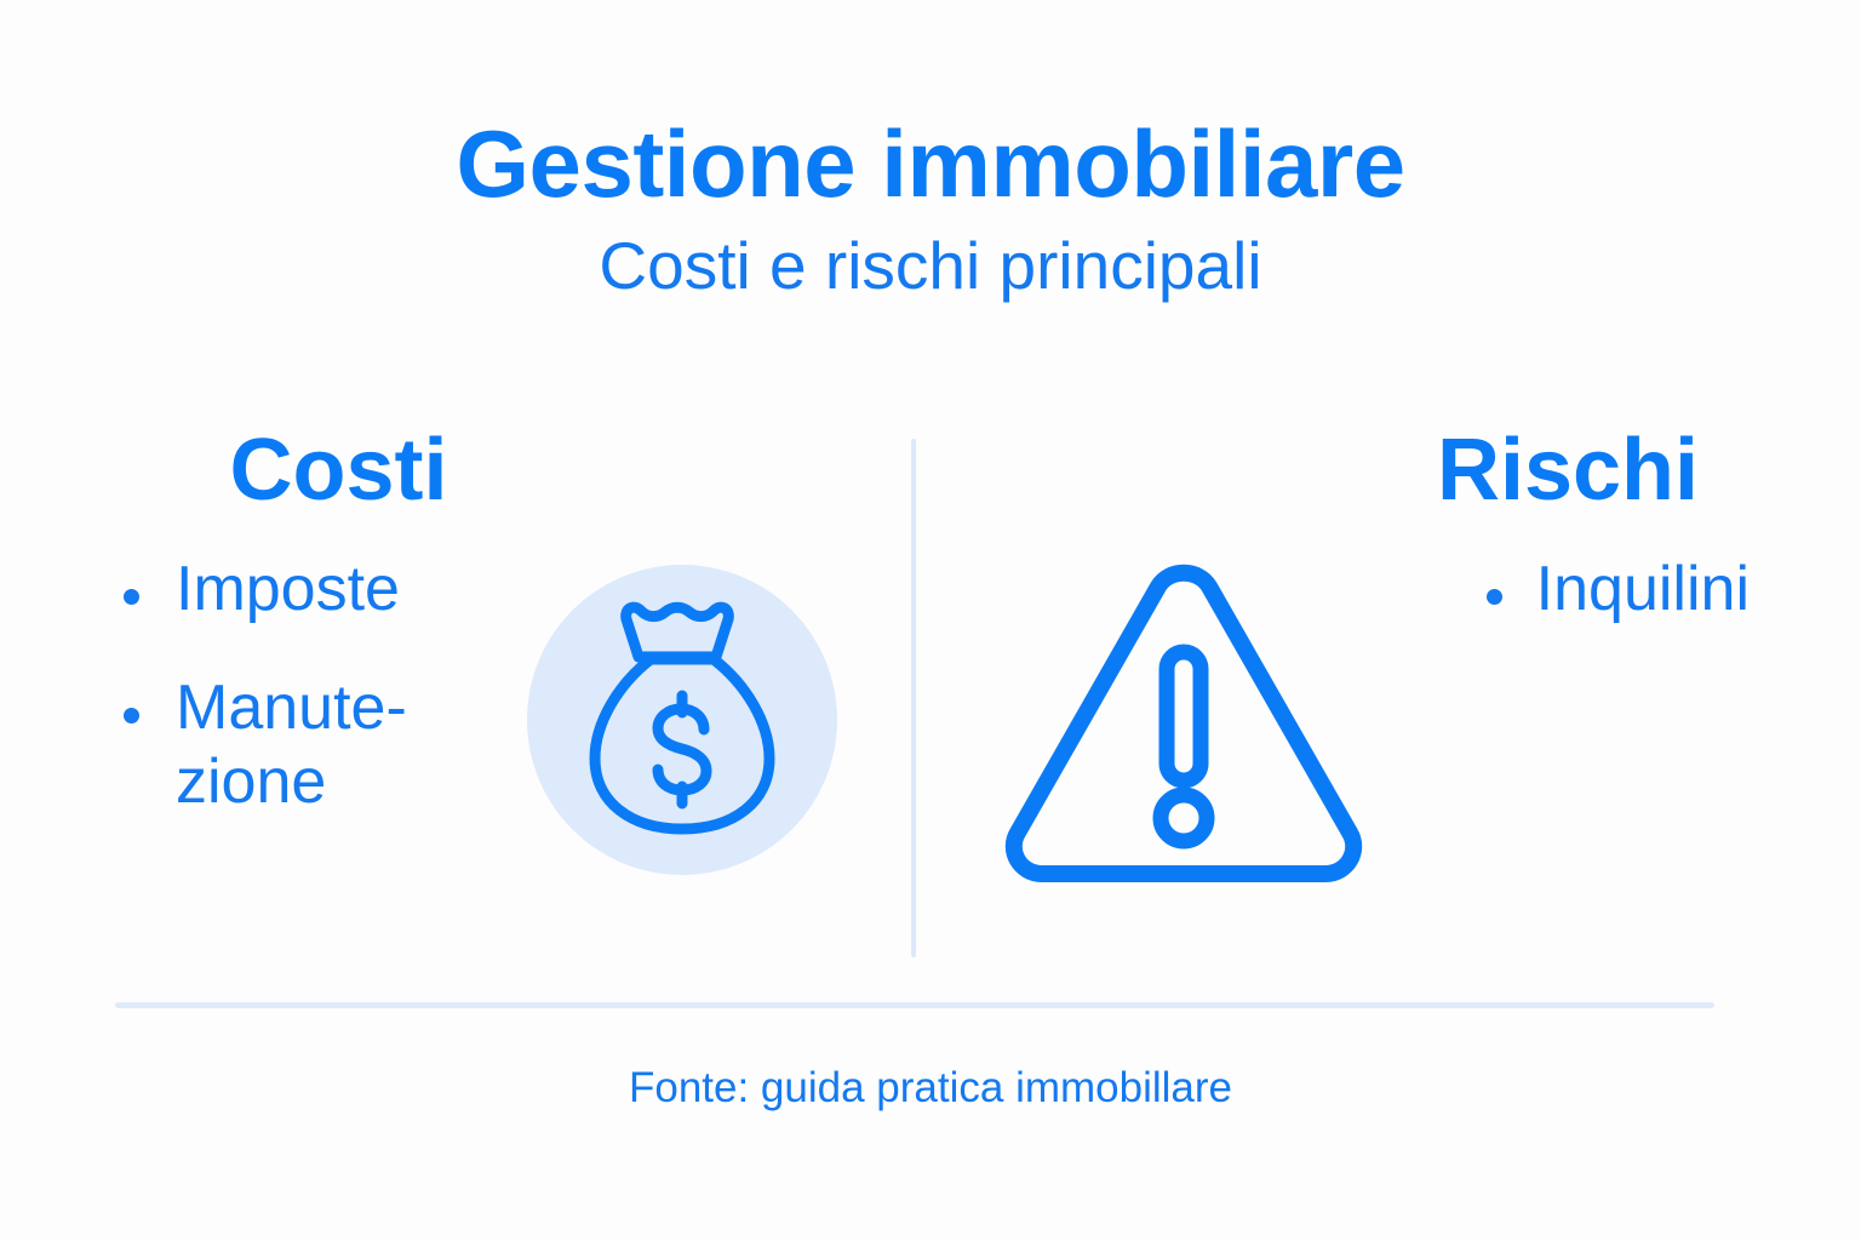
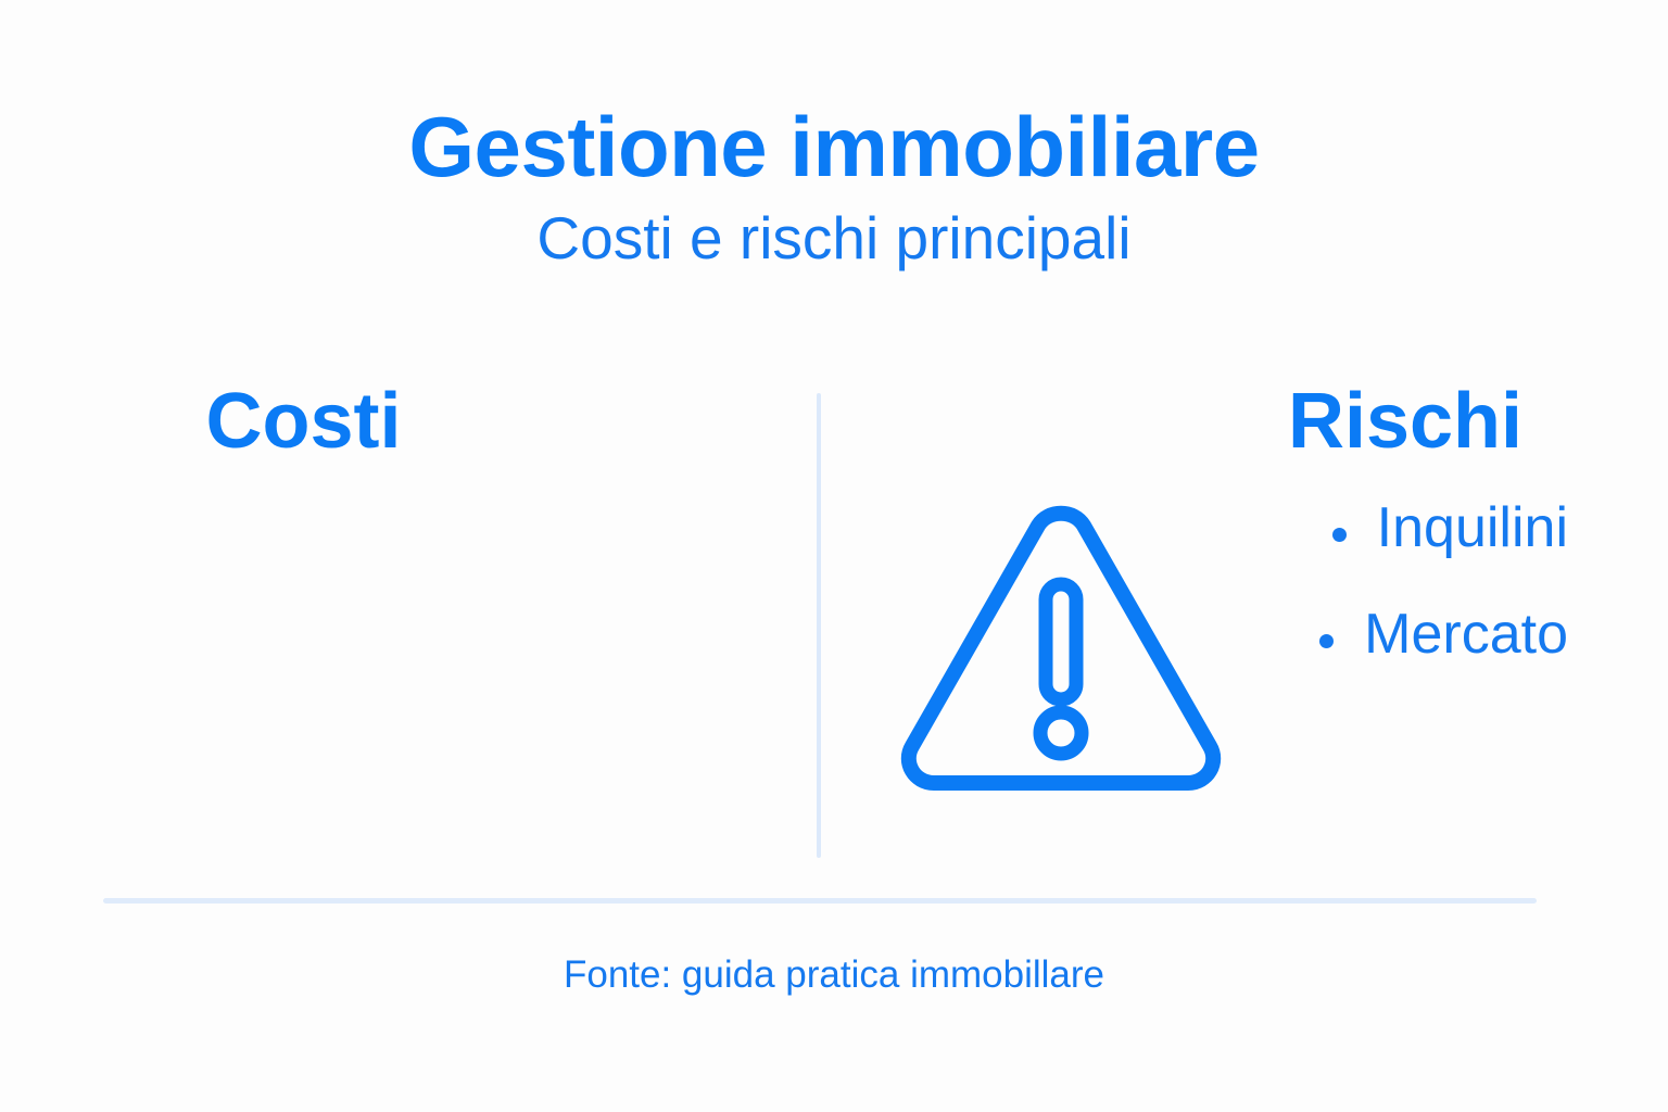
  Gestione immobiliare
  Costi e rischi principali
  Costi
- Imposte
- Manute-
- zione
  Rischi
  Inquilini
+ Mercato
  Fonte: guida pratica immobillare
